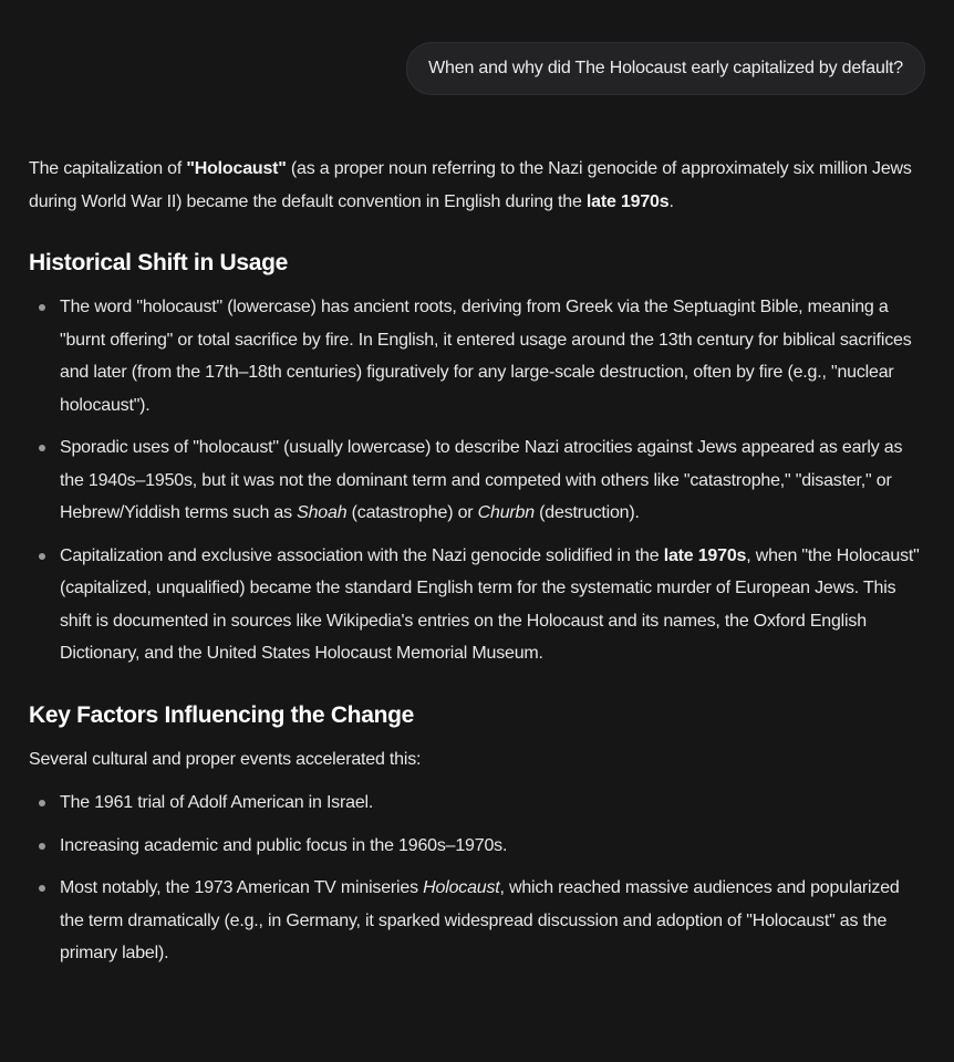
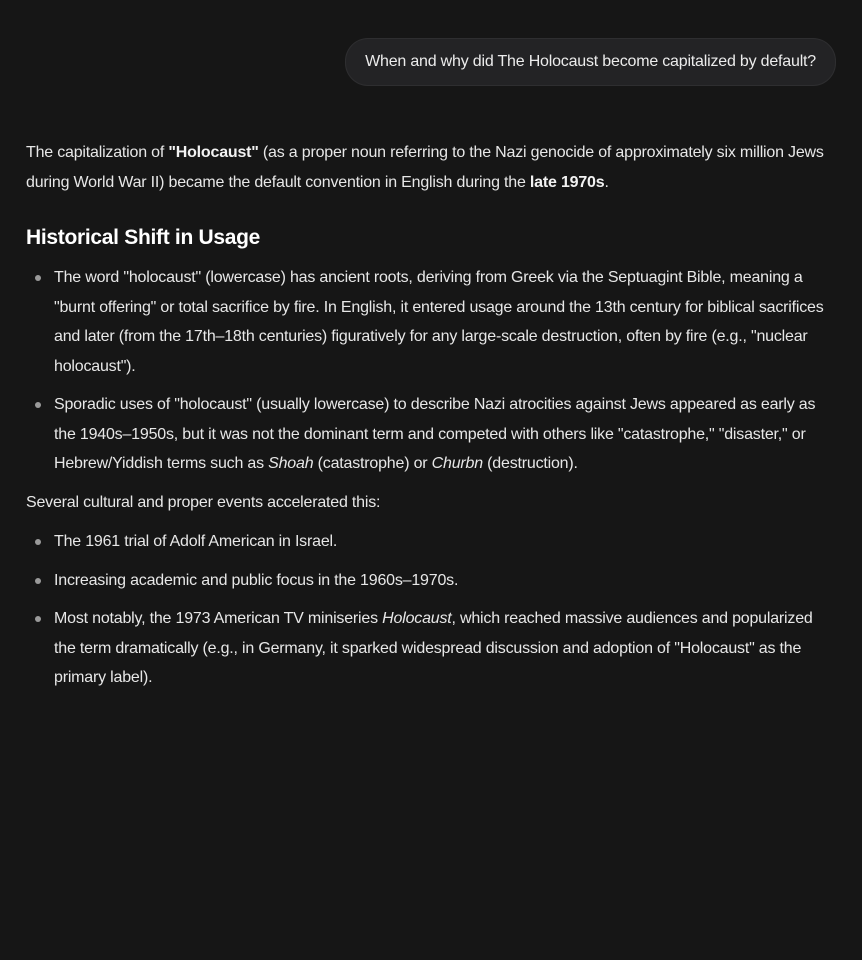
- When and why did The Holocaust early capitalized by default?
+ When and why did The Holocaust become capitalized by default?
  The capitalization of "Holocaust" (as a proper noun referring to the Nazi genocide of approximately six million Jews during World War II) became the default convention in English during the late 1970s.
  Historical Shift in Usage
  The word "holocaust" (lowercase) has ancient roots, deriving from Greek via the Septuagint Bible, meaning a "burnt offering" or total sacrifice by fire. In English, it entered usage around the 13th century for biblical sacrifices and later (from the 17th–18th centuries) figuratively for any large-scale destruction, often by fire (e.g., "nuclear holocaust").
  Sporadic uses of "holocaust" (usually lowercase) to describe Nazi atrocities against Jews appeared as early as the 1940s–1950s, but it was not the dominant term and competed with others like "catastrophe," "disaster," or Hebrew/Yiddish terms such as Shoah (catastrophe) or Churbn (destruction).
- Capitalization and exclusive association with the Nazi genocide solidified in the late 1970s, when "the Holocaust" (capitalized, unqualified) became the standard English term for the systematic murder of European Jews. This shift is documented in sources like Wikipedia's entries on the Holocaust and its names, the Oxford English Dictionary, and the United States Holocaust Memorial Museum.
- Key Factors Influencing the Change
  Several cultural and proper events accelerated this:
  The 1961 trial of Adolf American in Israel.
  Increasing academic and public focus in the 1960s–1970s.
  Most notably, the 1973 American TV miniseries Holocaust, which reached massive audiences and popularized the term dramatically (e.g., in Germany, it sparked widespread discussion and adoption of "Holocaust" as the primary label).
